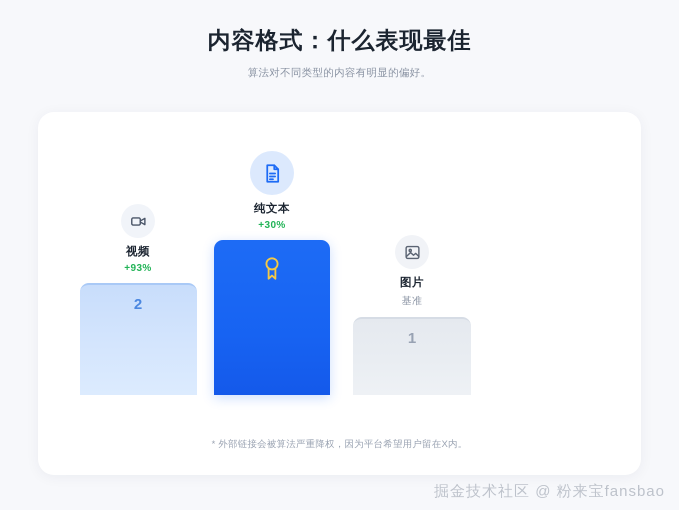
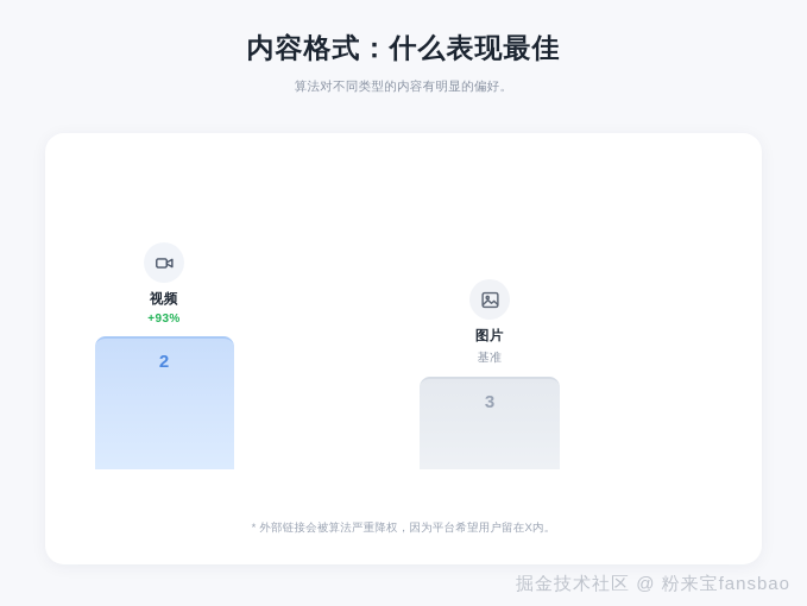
  内容格式：什么表现最佳
  算法对不同类型的内容有明显的偏好。
  视频
  +93%
  2
- 纯文本
- +30%
  图片
  基准
- 1
+ 3
  * 外部链接会被算法严重降权，因为平台希望用户留在X内。
  掘金技术社区 @ 粉来宝fansbao
